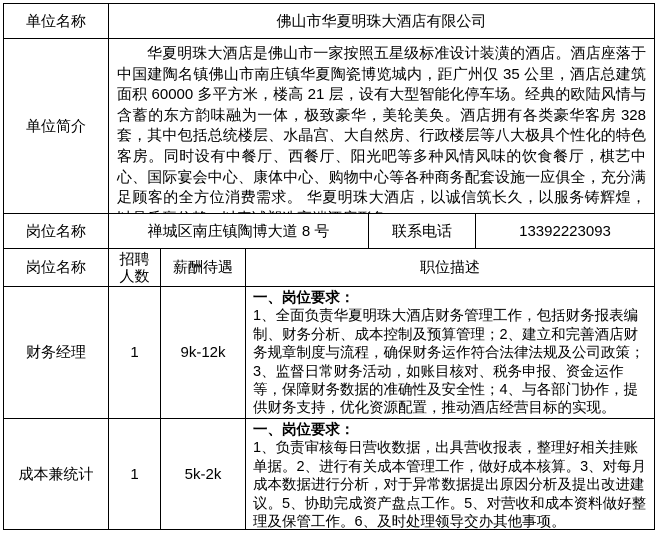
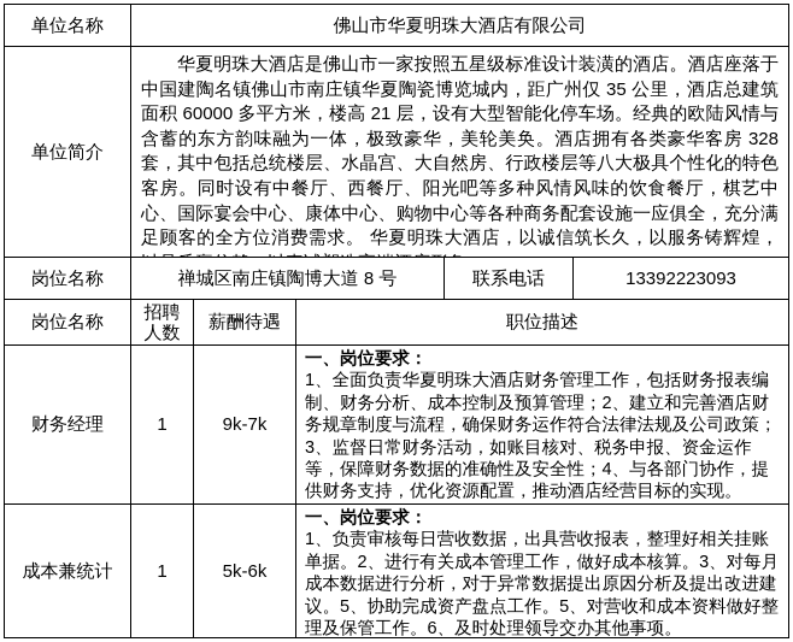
  单位名称
  佛山市华夏明珠大酒店有限公司
  单位简介
  华夏明珠大酒店是佛山市一家按照五星级标准设计装潢的酒店。酒店座落于中国建陶名镇佛山市南庄镇华夏陶瓷博览城内，距广州仅 35 公里，酒店总建筑面积 60000 多平方米，楼高 21 层，设有大型智能化停车场。经典的欧陆风情与含蓄的东方韵味融为一体，极致豪华，美轮美奂。酒店拥有各类豪华客房 328 套，其中包括总统楼层、水晶宫、大自然房、行政楼层等八大极具个性化的特色客房。同时设有中餐厅、西餐厅、阳光吧等多种风情风味的饮食餐厅，棋艺中心、国际宴会中心、康体中心、购物中心等各种商务配套设施一应俱全，充分满足顾客的全方位消费需求。 华夏明珠大酒店，以诚信筑长久，以服务铸辉煌，
  岗位名称
  禅城区南庄镇陶博大道 8 号
  联系电话
  13392223093
  岗位名称
  招聘人数
  薪酬待遇
  职位描述
  财务经理
  1
- 9k-12k
+ 9k-7k
  一、岗位要求：
  1、全面负责华夏明珠大酒店财务管理工作，包括财务报表编制、财务分析、成本控制及预算管理；2、建立和完善酒店财务规章制度与流程，确保财务运作符合法律法规及公司政策；3、监督日常财务活动，如账目核对、税务申报、资金运作等，保障财务数据的准确性及安全性；4、与各部门协作，提供财务支持，优化资源配置，推动酒店经营目标的实现。
  成本兼统计
  1
- 5k-2k
+ 5k-6k
  一、岗位要求：
  1、负责审核每日营收数据，出具营收报表，整理好相关挂账单据。2、进行有关成本管理工作，做好成本核算。3、对每月成本数据进行分析，对于异常数据提出原因分析及提出改进建议。5、协助完成资产盘点工作。5、对营收和成本资料做好整理及保管工作。6、及时处理领导交办其他事项。
